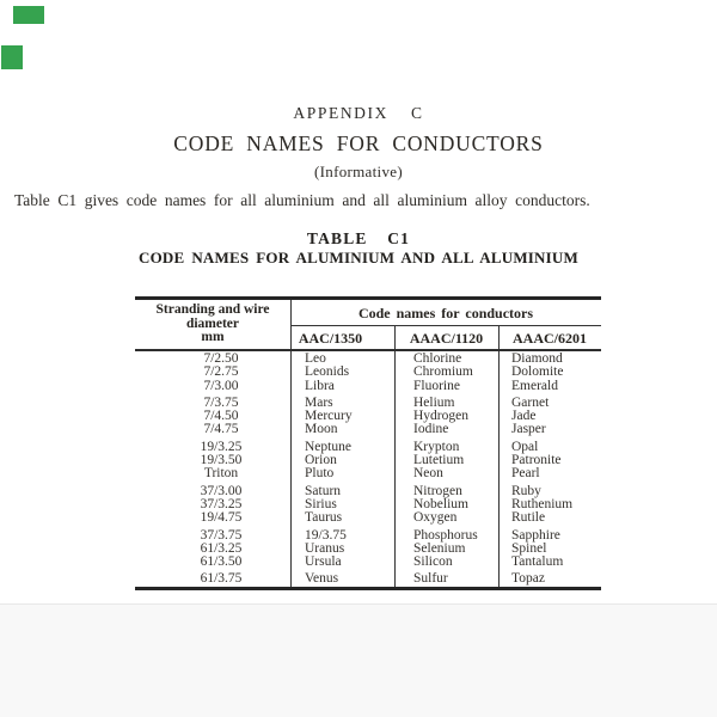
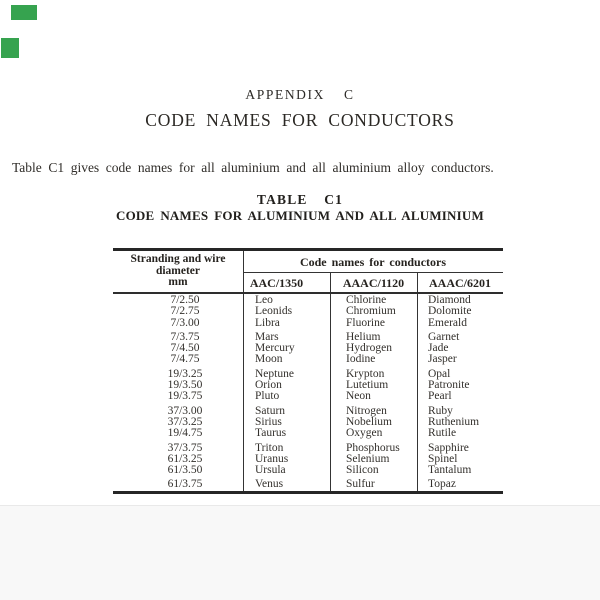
  APPENDIX C
  CODE NAMES FOR CONDUCTORS
- (Informative)
  Table C1 gives code names for all aluminium and all aluminium alloy conductors.
  TABLE C1
  CODE NAMES FOR ALUMINIUM AND ALL ALUMINIUM
  Stranding and wire
  diameter
  mm
  Code names for conductors
  AAC/1350
  AAAC/1120
  AAAC/6201
  7/2.50
  Leo
  Chlorine
  Diamond
  7/2.75
  Leonids
  Chromium
  Dolomite
  7/3.00
  Libra
  Fluorine
  Emerald
  7/3.75
  Mars
  Helium
  Garnet
  7/4.50
  Mercury
  Hydrogen
  Jade
  7/4.75
  Moon
  Iodine
  Jasper
  19/3.25
  Neptune
  Krypton
  Opal
  19/3.50
  Orion
  Lutetium
  Patronite
- Triton
+ 19/3.75
  Pluto
  Neon
  Pearl
  37/3.00
  Saturn
  Nitrogen
  Ruby
  37/3.25
  Sirius
  Nobelium
  Ruthenium
  19/4.75
  Taurus
  Oxygen
  Rutile
  37/3.75
- 19/3.75
+ Triton
  Phosphorus
  Sapphire
  61/3.25
  Uranus
  Selenium
  Spinel
  61/3.50
  Ursula
  Silicon
  Tantalum
  61/3.75
  Venus
  Sulfur
  Topaz
